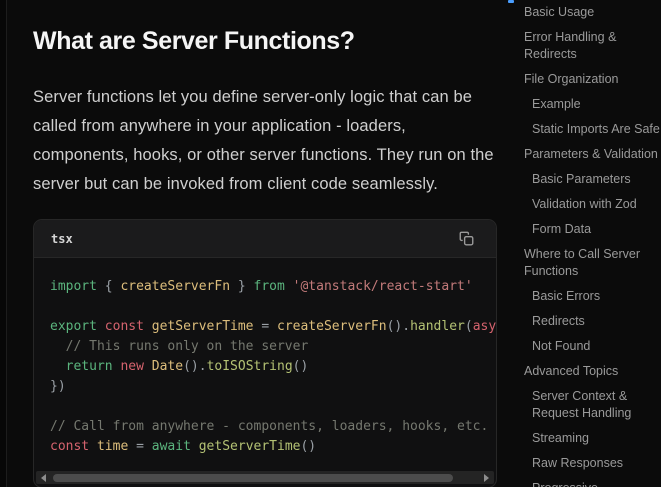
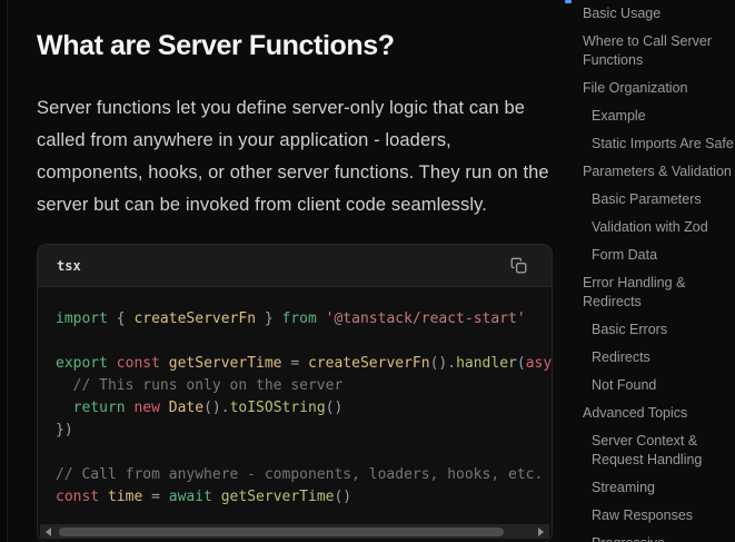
  What are Server Functions?
  Server functions let you define server-only logic that can be called from anywhere in your application - loaders, components, hooks, or other server functions. They run on the server but can be invoked from client code seamlessly.
  tsx
  import { createServerFn } from '@tanstack/react-start' export const getServerTime = createServerFn().handler(asy // This runs only on the server return new Date().toISOString() }) // Call from anywhere - components, loaders, hooks, etc. const time = await getServerTime()
  Basic Usage
- Error Handling & Redirects
+ Where to Call Server Functions
  File Organization
  Example
  Static Imports Are Safe
  Parameters & Validation
  Basic Parameters
  Validation with Zod
  Form Data
- Where to Call Server Functions
+ Error Handling & Redirects
  Basic Errors
  Redirects
  Not Found
  Advanced Topics
  Server Context & Request Handling
  Streaming
  Raw Responses
